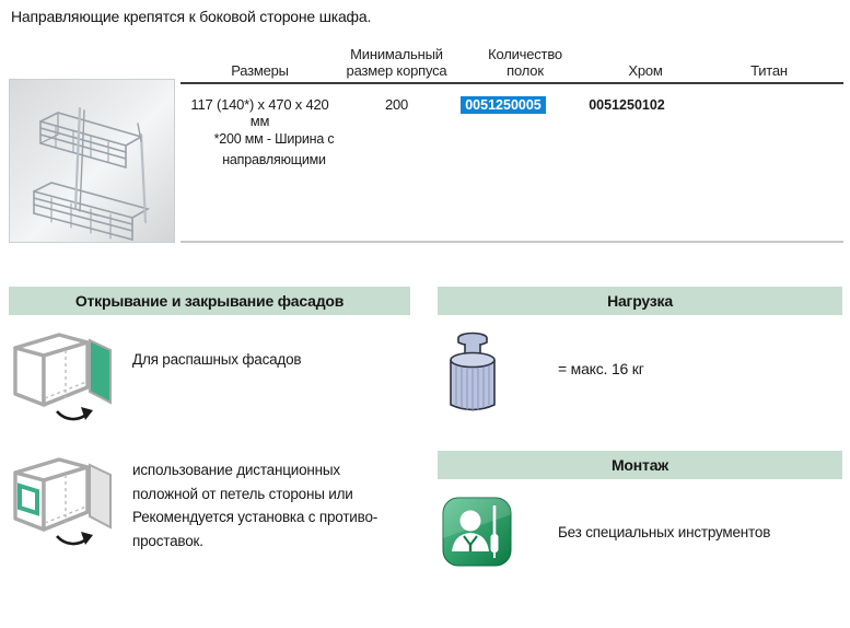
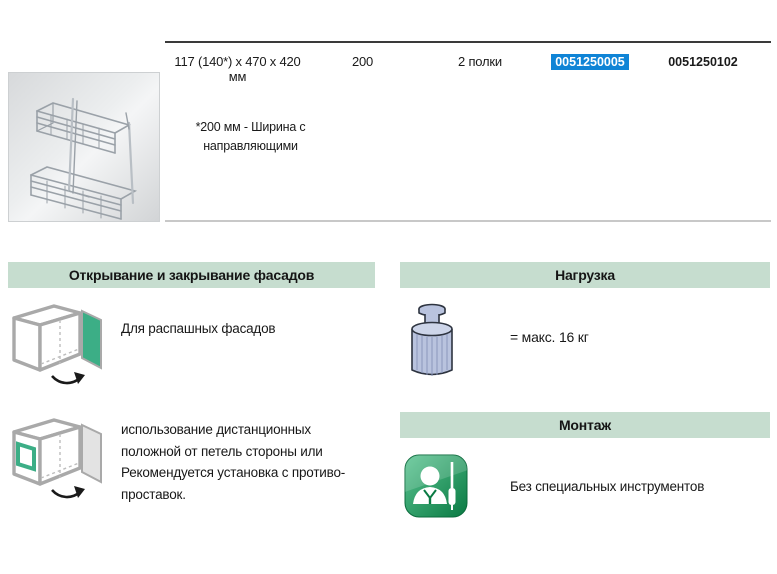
- Направляющие крепятся к боковой стороне шкафа.
- Размеры
- Минимальный размер корпуса
- Количество полок
- Хром
- Титан
  117 (140*) x 470 x 420 мм
  200
+ 2 полки
  0051250005
  0051250102
  *200 мм - Ширина с
  направляющими
  Открывание и закрывание фасадов
  Нагрузка
  Монтаж
  Для распашных фасадов
  использование дистанционных
  положной от петель стороны или
  Рекомендуется установка с противо-
  проставок.
  = макс. 16 кг
  Без специальных инструментов
